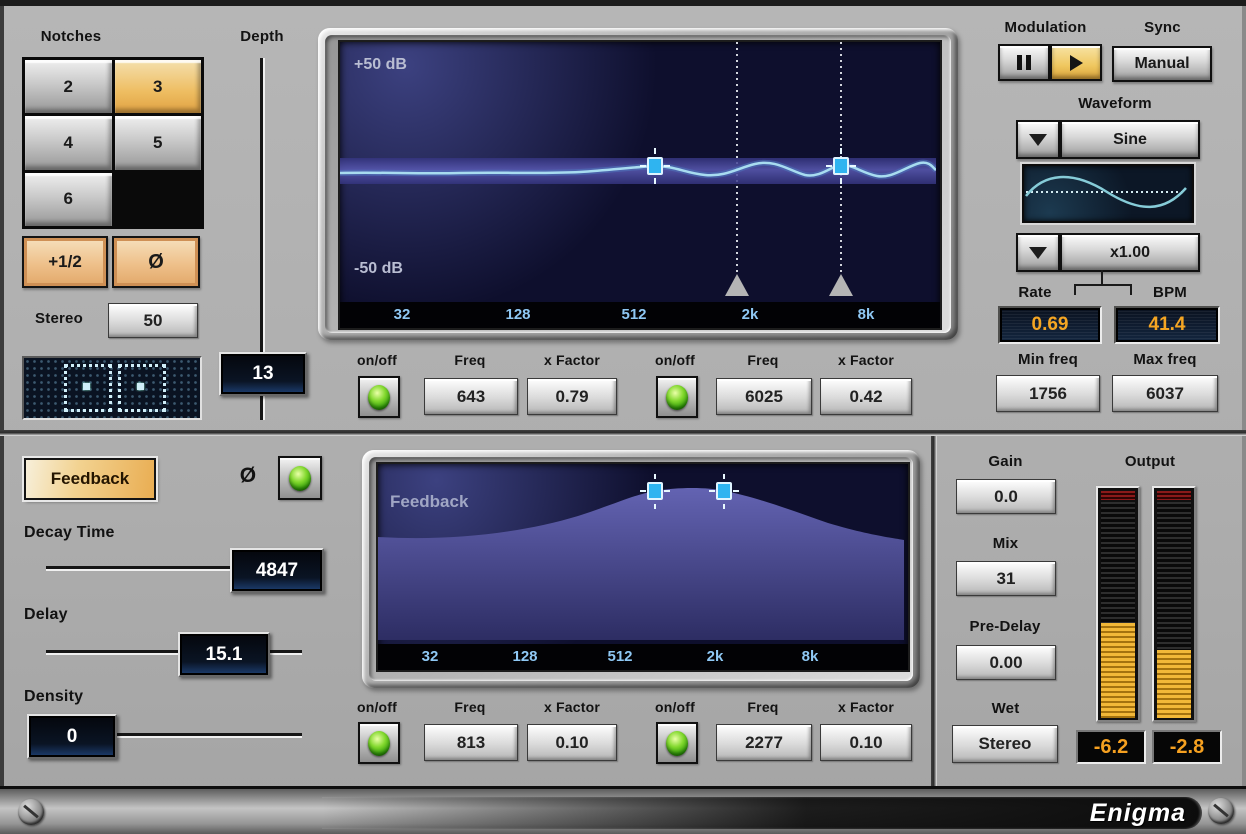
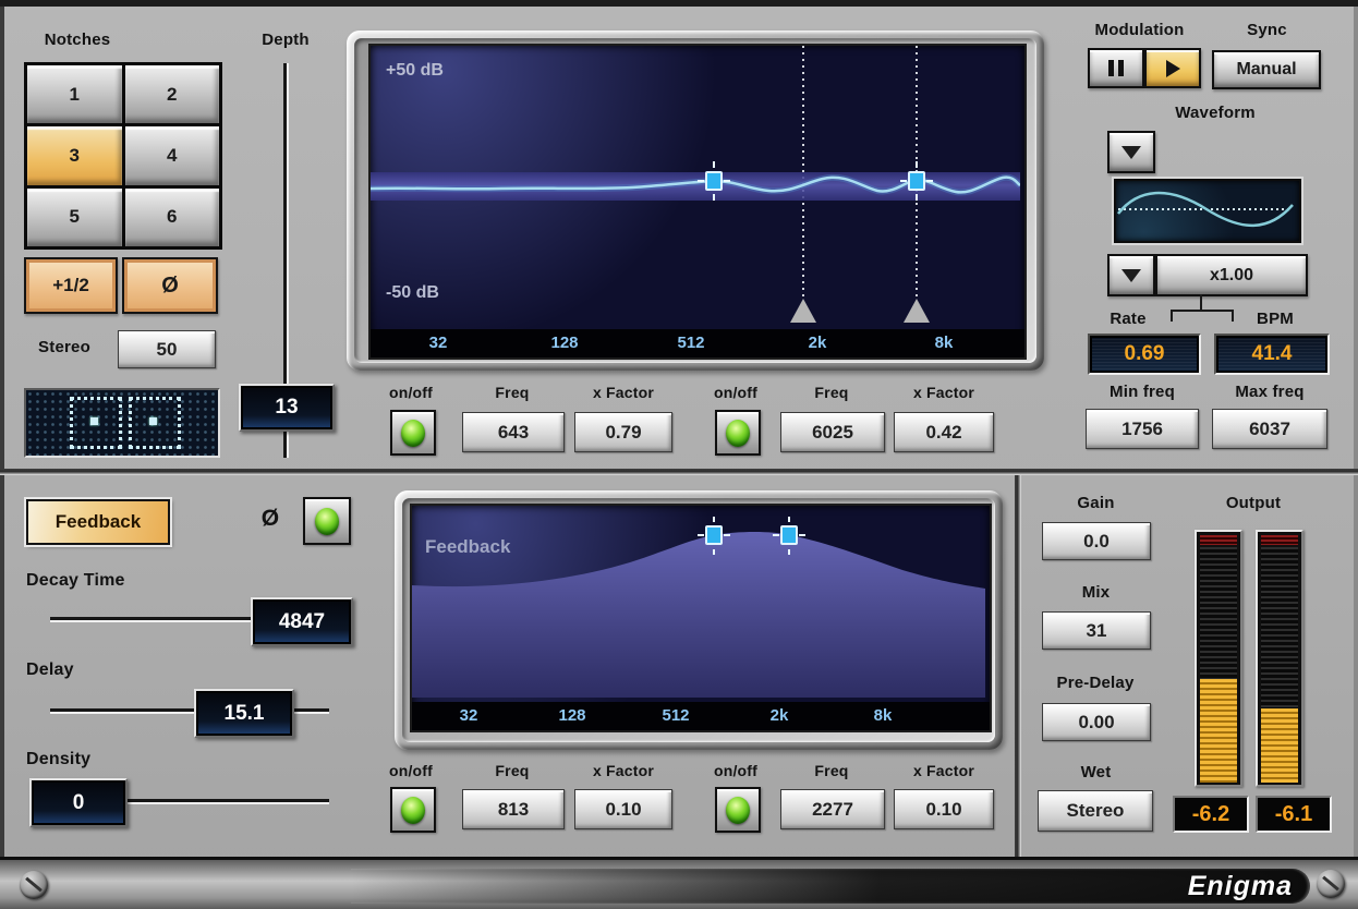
  Notches
+ 1
  2
  3
  4
  5
  6
  +1/2
  Ø
  Stereo
  50
  Depth
  13
  +50 dB
  -50 dB
  32
  128
  512
  2k
  8k
  on/off
  Freq
  x Factor
  on/off
  Freq
  x Factor
  643
  0.79
  6025
  0.42
  Modulation
  Sync
  Manual
  Waveform
- Sine
  x1.00
  Rate
  BPM
  0.69
  41.4
  Min freq
  Max freq
  1756
  6037
  Feedback
  Ø
  Decay Time
  4847
  Delay
  15.1
  Density
  0
  Feedback
  32
  128
  512
  2k
  8k
  on/off
  Freq
  x Factor
  on/off
  Freq
  x Factor
  813
  0.10
  2277
  0.10
  Gain
  0.0
  Mix
  31
  Pre-Delay
  0.00
  Wet
  Stereo
  Output
  -6.2
- -2.8
+ -6.1
  Enigma
